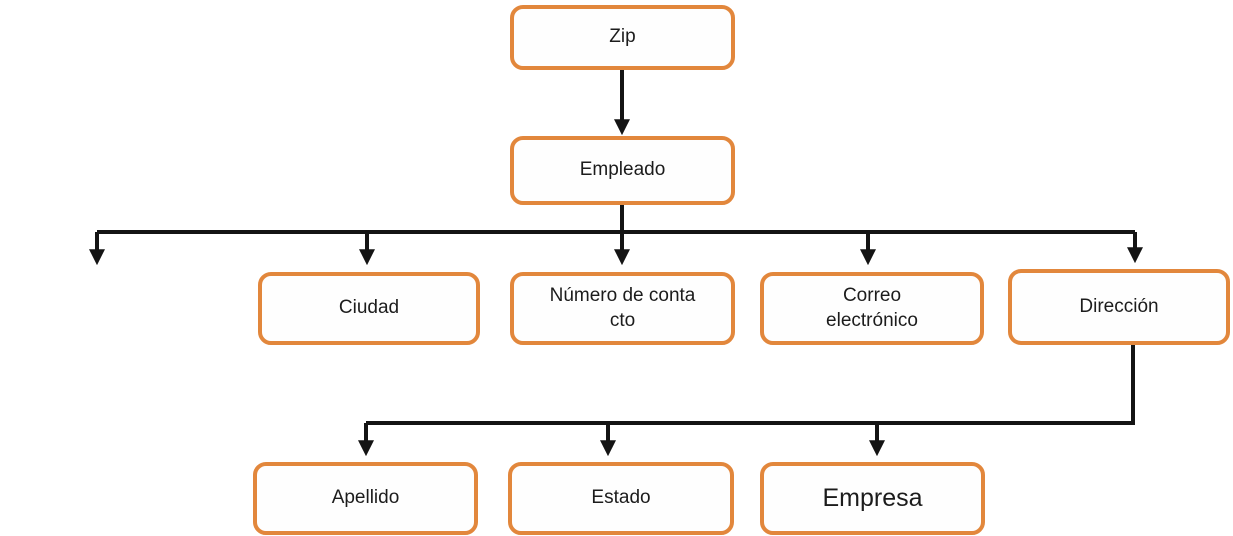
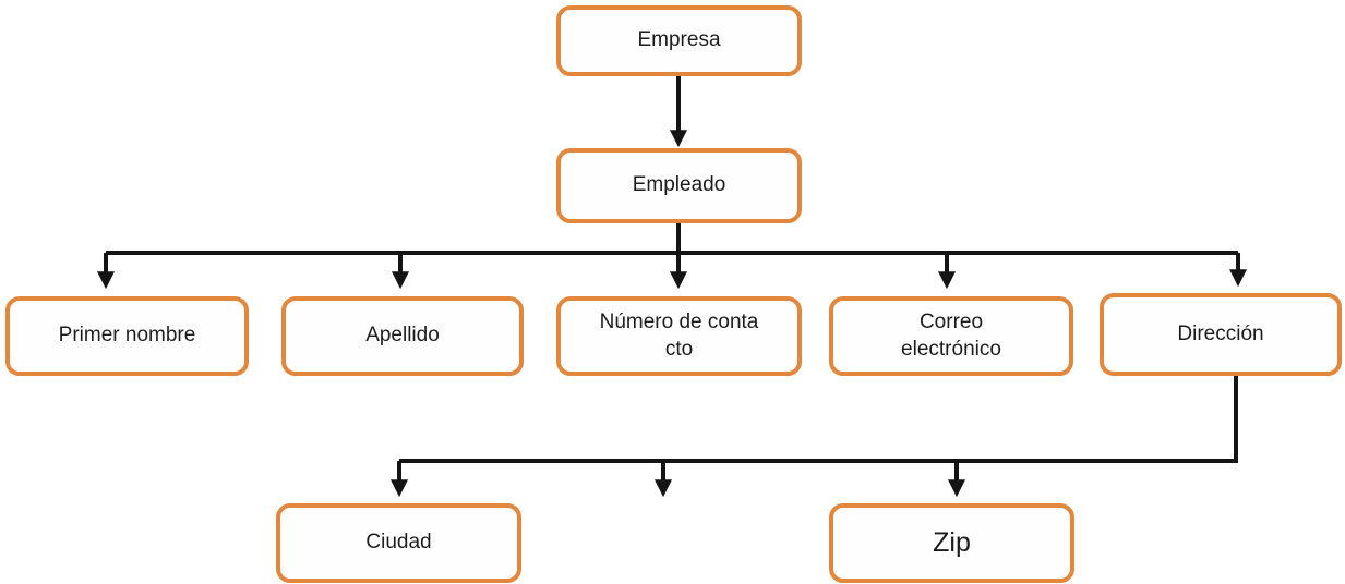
- Zip
+ Empresa
  Empleado
+ Primer nombre
- Ciudad
+ Apellido
  Número de conta
  cto
  Correo
  electrónico
  Dirección
- Apellido
+ Ciudad
- Estado
- Empresa
+ Zip
